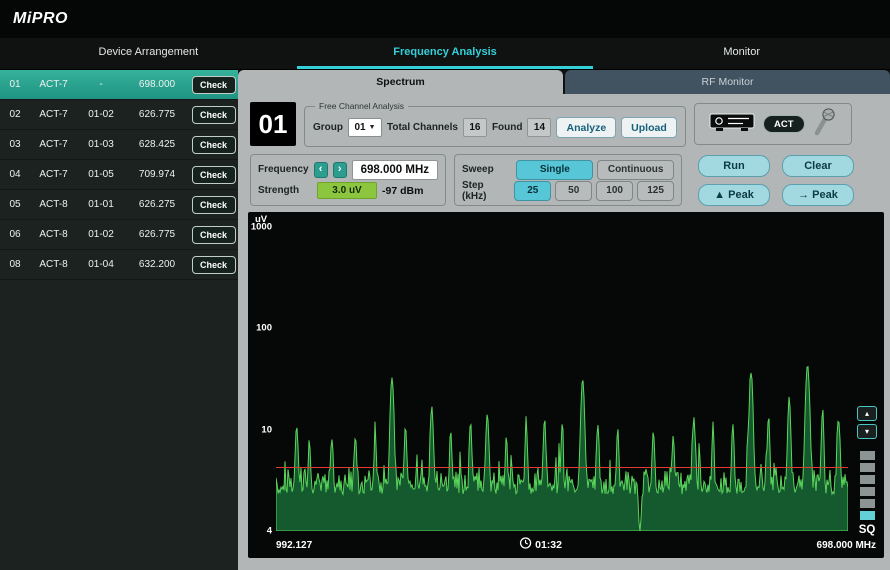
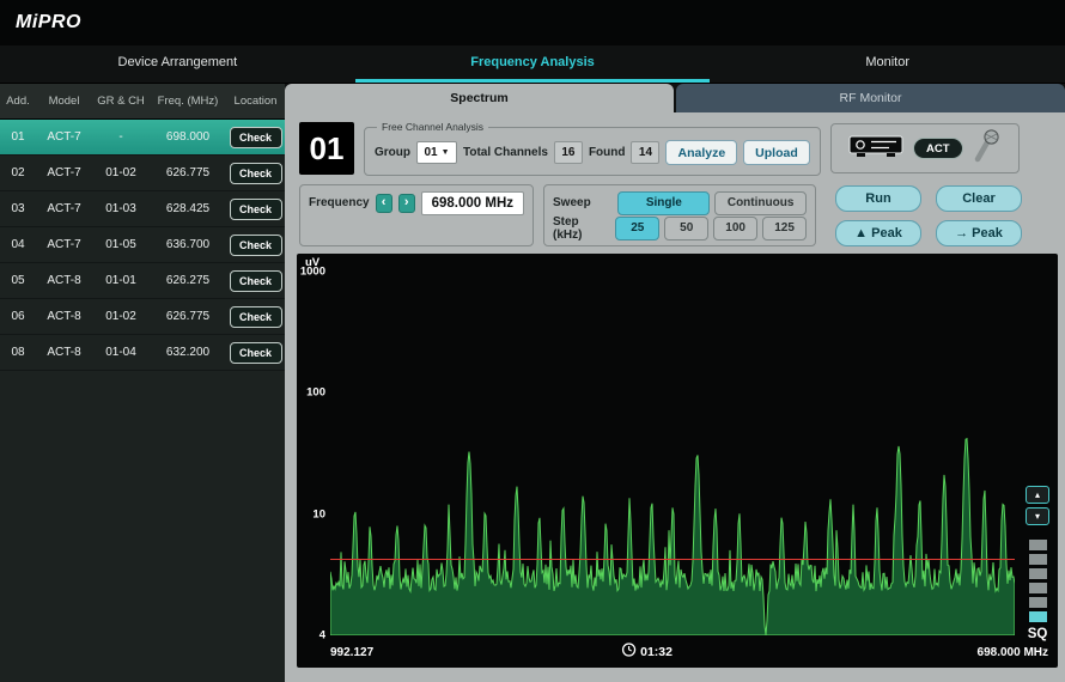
  MiPRO
  Device Arrangement
  Frequency Analysis
  Monitor
+ Add.
+ Model
+ GR & CH
+ Freq. (MHz)
+ Location
  01
  ACT-7
  -
  698.000
  Check
  02
  ACT-7
  01-02
  626.775
  Check
  03
  ACT-7
  01-03
  628.425
  Check
  04
  ACT-7
  01-05
- 709.974
+ 636.700
  Check
  05
  ACT-8
  01-01
  626.275
  Check
  06
  ACT-8
  01-02
  626.775
  Check
  08
  ACT-8
  01-04
  632.200
  Check
  Spectrum
  RF Monitor
  01
  Free Channel Analysis
  Group
  01
  Total Channels
  16
  Found
  14
  Analyze
  Upload
  ACT
  Frequency
  ‹
  ›
  698.000 MHz
- Strength
- 3.0 uV
- -97 dBm
  Sweep
  Single
  Continuous
  Step (kHz)
  25
  50
  100
  125
  Run
  Clear
  ▲ Peak
  → Peak
  uV
  1000
  100
  10
  4
  992.127
  698.000 MHz
  01:32
  ▴
  ▾
  SQ
